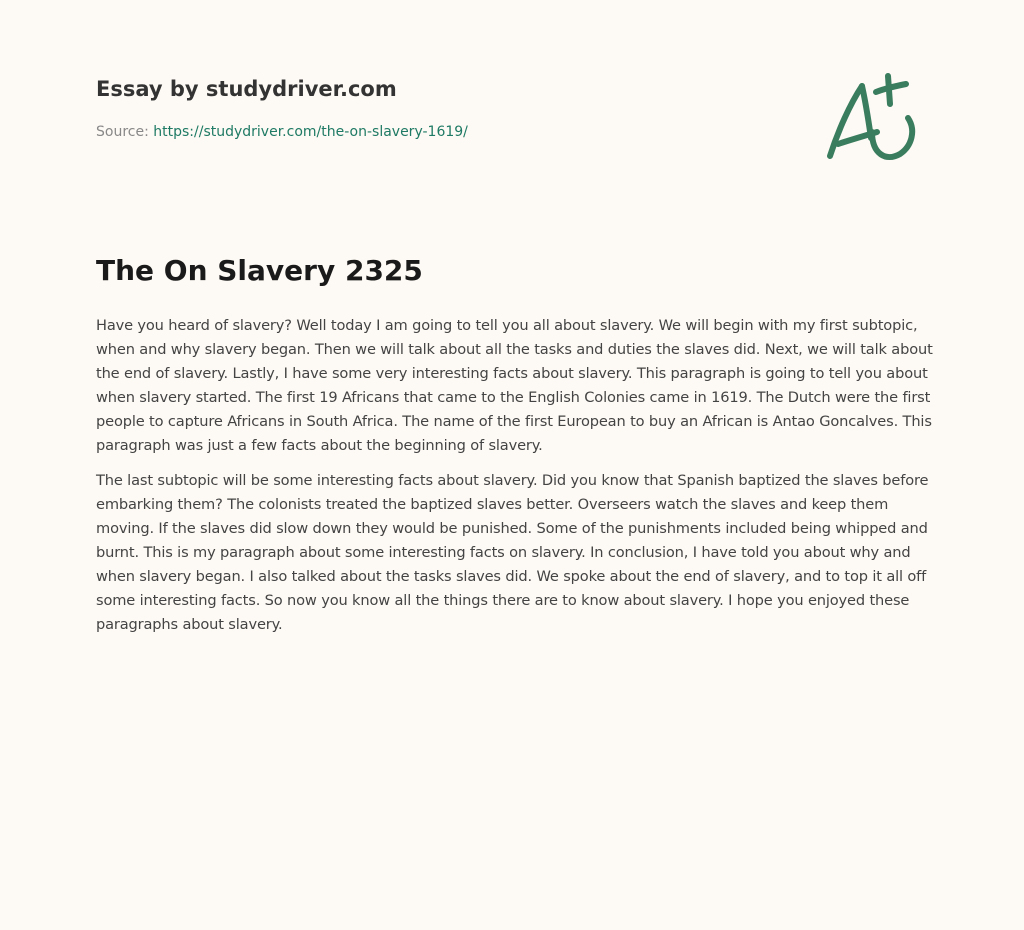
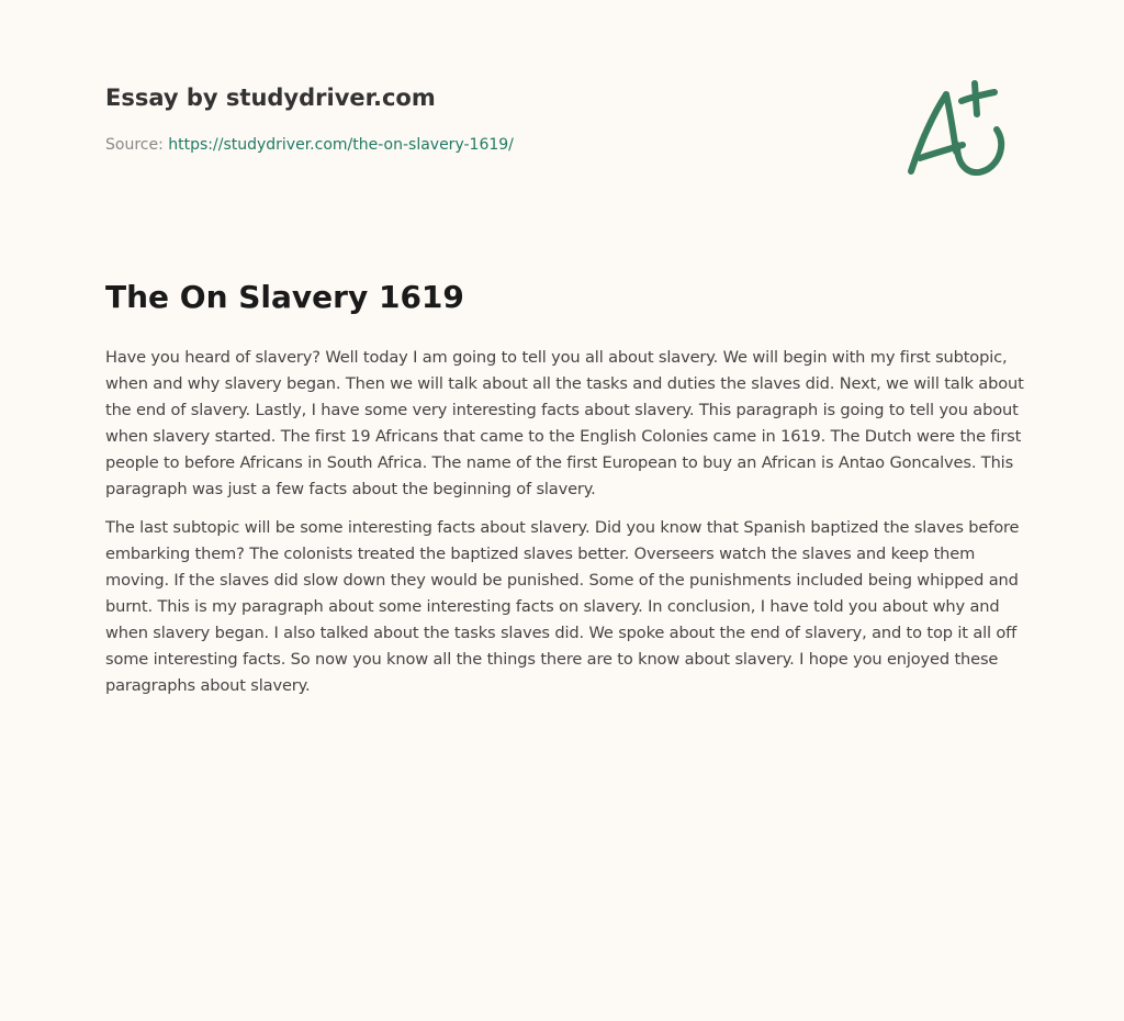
  Essay by studydriver.com
  Source: https://studydriver.com/the-on-slavery-1619/
- The On Slavery 2325
+ The On Slavery 1619
- Have you heard of slavery? Well today I am going to tell you all about slavery. We will begin with my first subtopic, when and why slavery began. Then we will talk about all the tasks and duties the slaves did. Next, we will talk about the end of slavery. Lastly, I have some very interesting facts about slavery. This paragraph is going to tell you about when slavery started. The first 19 Africans that came to the English Colonies came in 1619. The Dutch were the first people to capture Africans in South Africa. The name of the first European to buy an African is Antao Goncalves. This paragraph was just a few facts about the beginning of slavery.
+ Have you heard of slavery? Well today I am going to tell you all about slavery. We will begin with my first subtopic, when and why slavery began. Then we will talk about all the tasks and duties the slaves did. Next, we will talk about the end of slavery. Lastly, I have some very interesting facts about slavery. This paragraph is going to tell you about when slavery started. The first 19 Africans that came to the English Colonies came in 1619. The Dutch were the first people to before Africans in South Africa. The name of the first European to buy an African is Antao Goncalves. This paragraph was just a few facts about the beginning of slavery.
  The last subtopic will be some interesting facts about slavery. Did you know that Spanish baptized the slaves before embarking them? The colonists treated the baptized slaves better. Overseers watch the slaves and keep them moving. If the slaves did slow down they would be punished. Some of the punishments included being whipped and burnt. This is my paragraph about some interesting facts on slavery. In conclusion, I have told you about why and when slavery began. I also talked about the tasks slaves did. We spoke about the end of slavery, and to top it all off some interesting facts. So now you know all the things there are to know about slavery. I hope you enjoyed these paragraphs about slavery.
